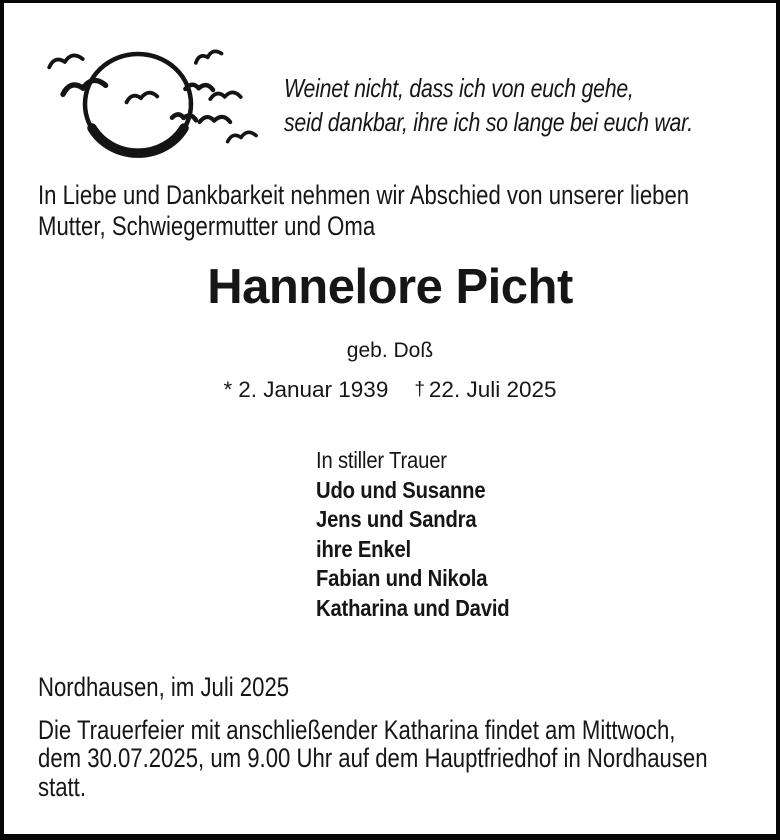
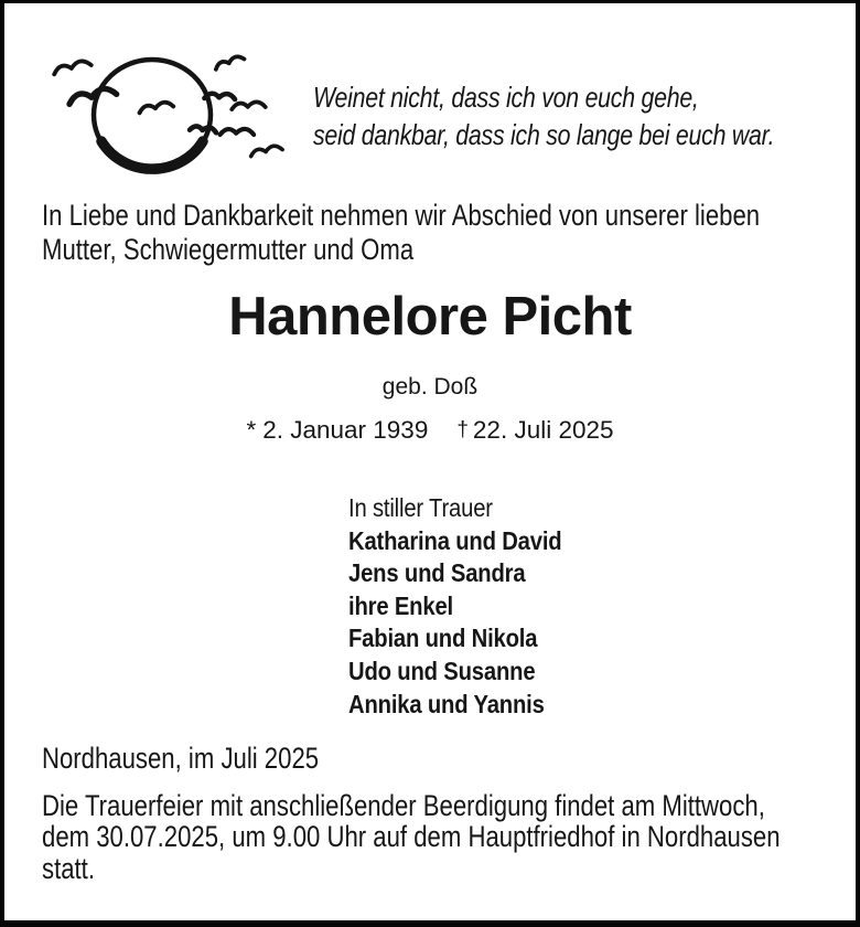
  Weinet nicht, dass ich von euch gehe,
- seid dankbar, ihre ich so lange bei euch war.
+ seid dankbar, dass ich so lange bei euch war.
  In Liebe und Dankbarkeit nehmen wir Abschied von unserer lieben
  Mutter, Schwiegermutter und Oma
  Hannelore Picht
  geb. Doß
  * 2. Januar 1939
  † 22. Juli 2025
  In stiller Trauer
- Udo und Susanne
+ Katharina und David
  Jens und Sandra
  ihre Enkel
  Fabian und Nikola
- Katharina und David
+ Udo und Susanne
+ Annika und Yannis
  Nordhausen, im Juli 2025
- Die Trauerfeier mit anschließender Katharina findet am Mittwoch,
+ Die Trauerfeier mit anschließender Beerdigung findet am Mittwoch,
  dem 30.07.2025, um 9.00 Uhr auf dem Hauptfriedhof in Nordhausen
  statt.
